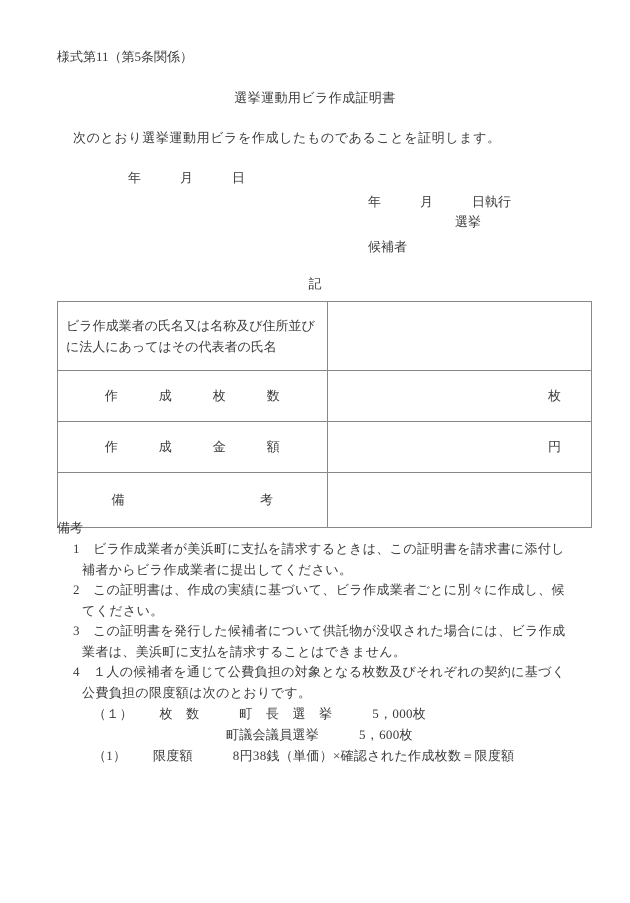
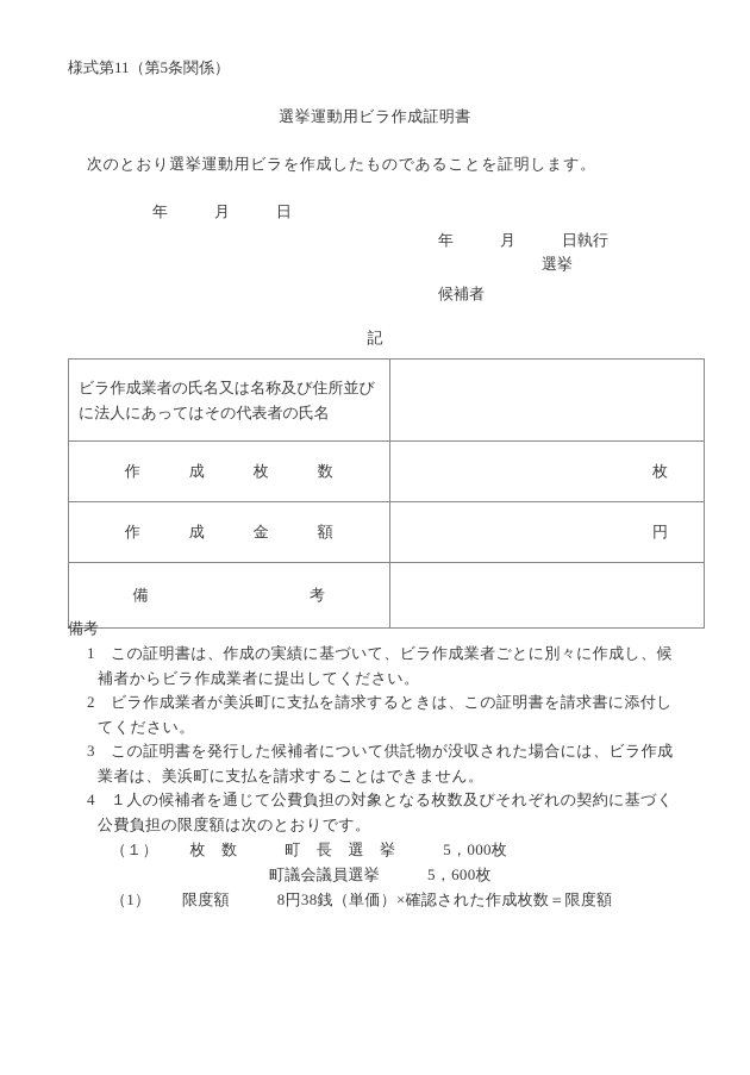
  様式第11（第5条関係）
  選挙運動用ビラ作成証明書
  次のとおり選挙運動用ビラを作成したものであることを証明します。
  年 月 日
  年 月 日執行
  選挙
  候補者
  記
  ビラ作成業者の氏名又は名称及び住所並びに法人にあってはその代表者の氏名
  作 成 枚 数	枚
  作 成 金 額	円
  備 考
  備考
  1
- ビラ作成業者が美浜町に支払を請求するときは、この証明書を請求書に添付し
+ この証明書は、作成の実績に基づいて、ビラ作成業者ごとに別々に作成し、候
  補者からビラ作成業者に提出してください。
  2
- この証明書は、作成の実績に基づいて、ビラ作成業者ごとに別々に作成し、候
+ ビラ作成業者が美浜町に支払を請求するときは、この証明書を請求書に添付し
  てください。
  3
  この証明書を発行した候補者について供託物が没収された場合には、ビラ作成
  業者は、美浜町に支払を請求することはできません。
  4
  １人の候補者を通じて公費負担の対象となる枚数及びそれぞれの契約に基づく
  公費負担の限度額は次のとおりです。
  （１） 枚 数 町 長 選 挙 5，000枚
  町議会議員選挙 5，600枚
  （1） 限度額 8円38銭（単価）×確認された作成枚数＝限度額
